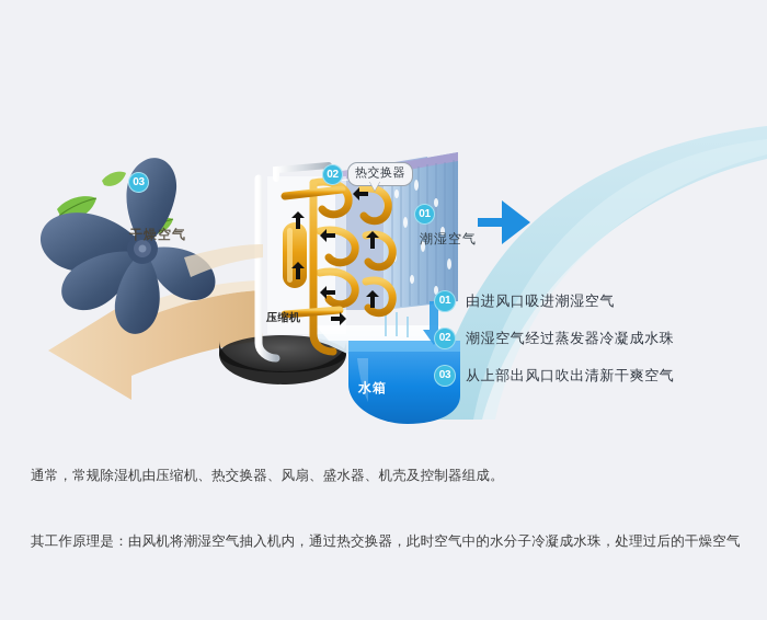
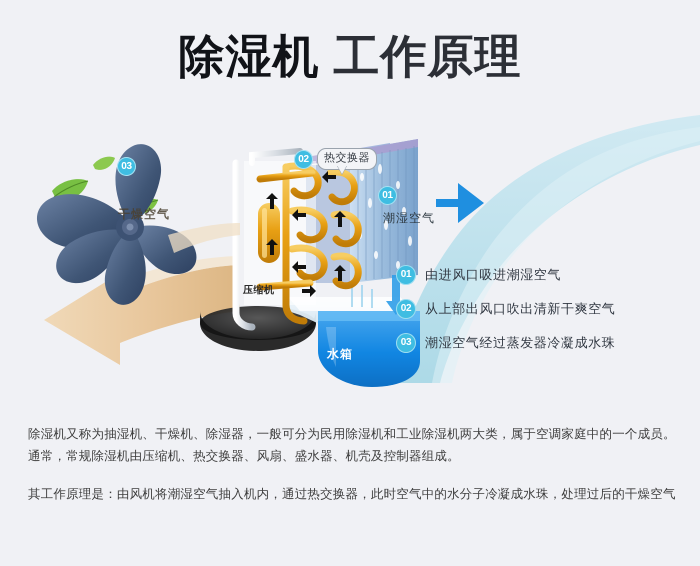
+ 除湿机 工作原理
  03
  02
  01
  热交换器
  干燥空气
  潮湿空气
  压缩机
  水箱
  01
  由进风口吸进潮湿空气
  02
- 潮湿空气经过蒸发器冷凝成水珠
+ 从上部出风口吹出清新干爽空气
  03
- 从上部出风口吹出清新干爽空气
+ 潮湿空气经过蒸发器冷凝成水珠
+ 除湿机又称为抽湿机、干燥机、除湿器，一般可分为民用除湿机和工业除湿机两大类，属于空调家庭中的一个成员。
  通常，常规除湿机由压缩机、热交换器、风扇、盛水器、机壳及控制器组成。
  其工作原理是：由风机将潮湿空气抽入机内，通过热交换器，此时空气中的水分子冷凝成水珠，处理过后的干燥空气
